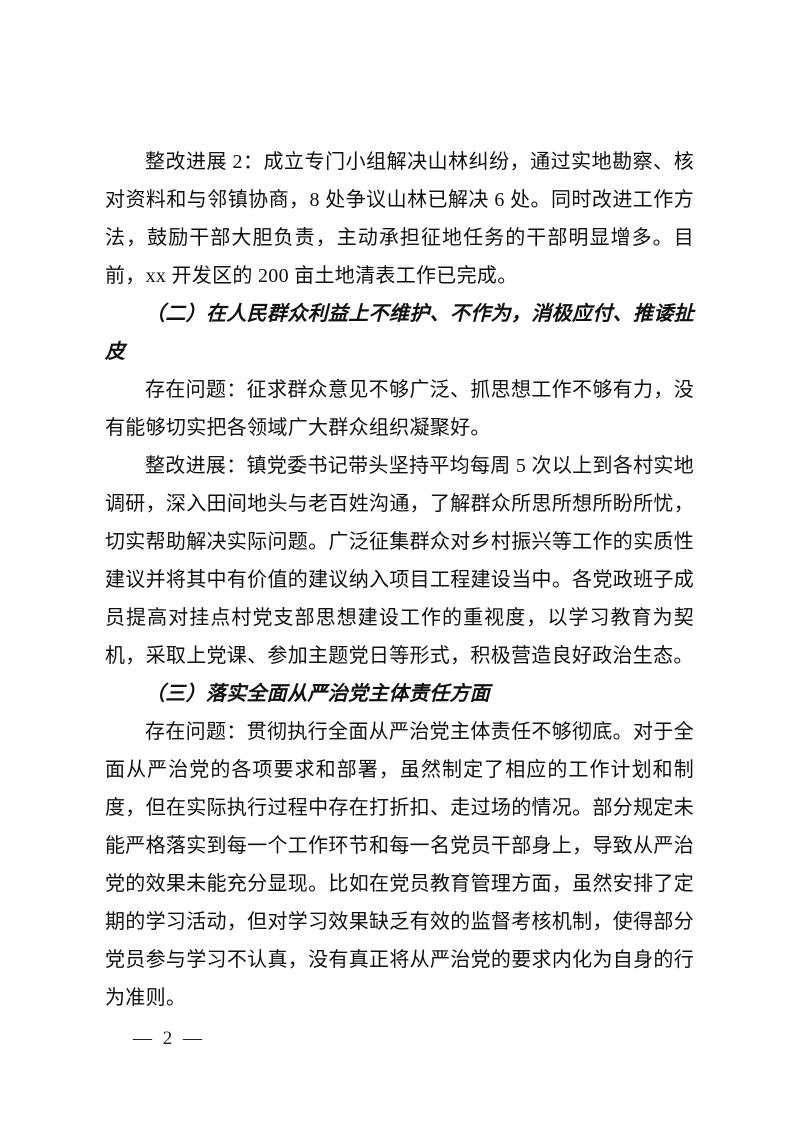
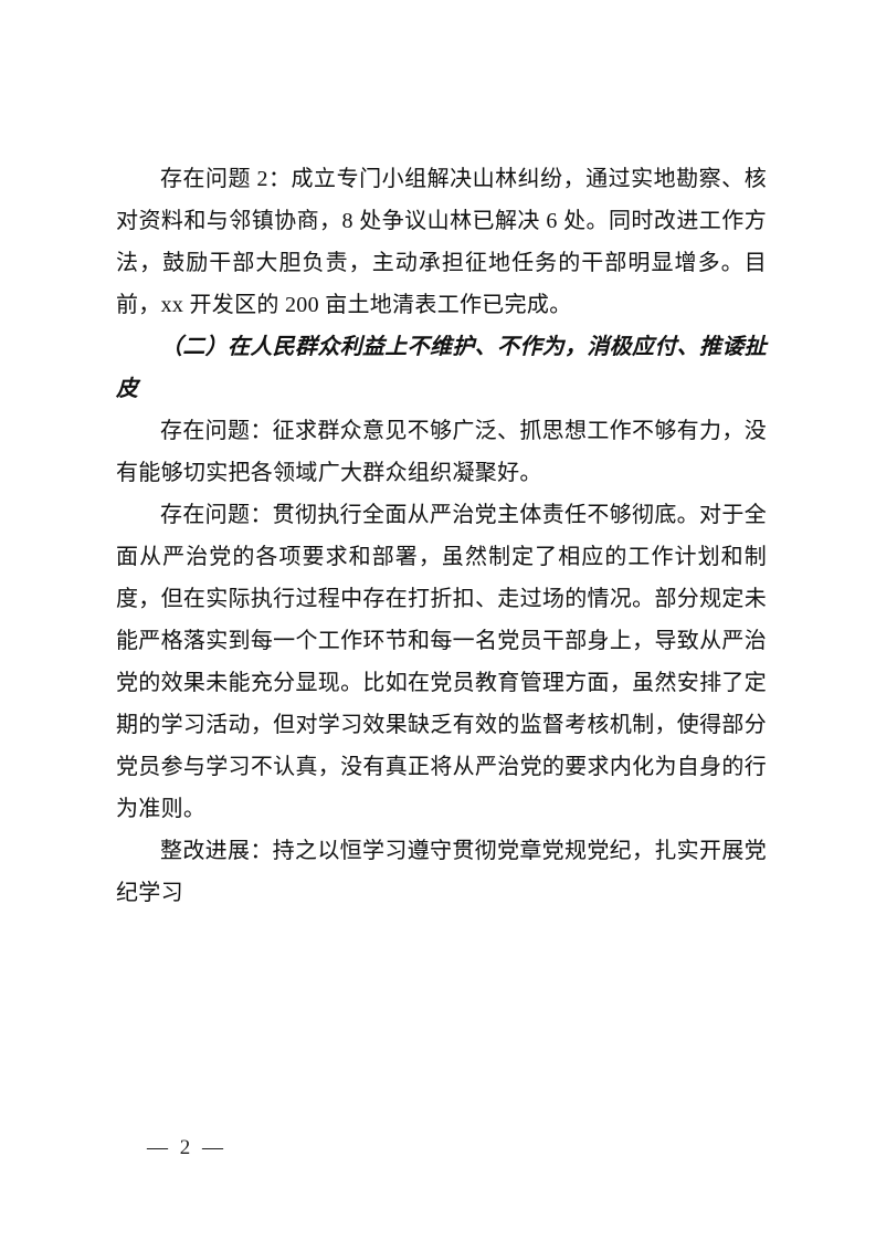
- 整改进展 2：成立专门小组解决山林纠纷，通过实地勘察、核对资料和与邻镇协商，8 处争议山林已解决 6 处。同时改进工作方法，鼓励干部大胆负责，主动承担征地任务的干部明显增多。目前，xx 开发区的 200 亩土地清表工作已完成。
+ 存在问题 2：成立专门小组解决山林纠纷，通过实地勘察、核对资料和与邻镇协商，8 处争议山林已解决 6 处。同时改进工作方法，鼓励干部大胆负责，主动承担征地任务的干部明显增多。目前，xx 开发区的 200 亩土地清表工作已完成。
  （二）在人民群众利益上不维护、不作为，消极应付、推诿扯皮
  存在问题：征求群众意见不够广泛、抓思想工作不够有力，没有能够切实把各领域广大群众组织凝聚好。
- 整改进展：镇党委书记带头坚持平均每周 5 次以上到各村实地调研，深入田间地头与老百姓沟通，了解群众所思所想所盼所忧，切实帮助解决实际问题。广泛征集群众对乡村振兴等工作的实质性建议并将其中有价值的建议纳入项目工程建设当中。各党政班子成员提高对挂点村党支部思想建设工作的重视度，以学习教育为契机，采取上党课、参加主题党日等形式，积极营造良好政治生态。
- （三）落实全面从严治党主体责任方面
  存在问题：贯彻执行全面从严治党主体责任不够彻底。对于全面从严治党的各项要求和部署，虽然制定了相应的工作计划和制度，但在实际执行过程中存在打折扣、走过场的情况。部分规定未能严格落实到每一个工作环节和每一名党员干部身上，导致从严治党的效果未能充分显现。比如在党员教育管理方面，虽然安排了定期的学习活动，但对学习效果缺乏有效的监督考核机制，使得部分党员参与学习不认真，没有真正将从严治党的要求内化为自身的行为准则。
+ 整改进展：持之以恒学习遵守贯彻党章党规党纪，扎实开展党纪学习
  — 2 —
